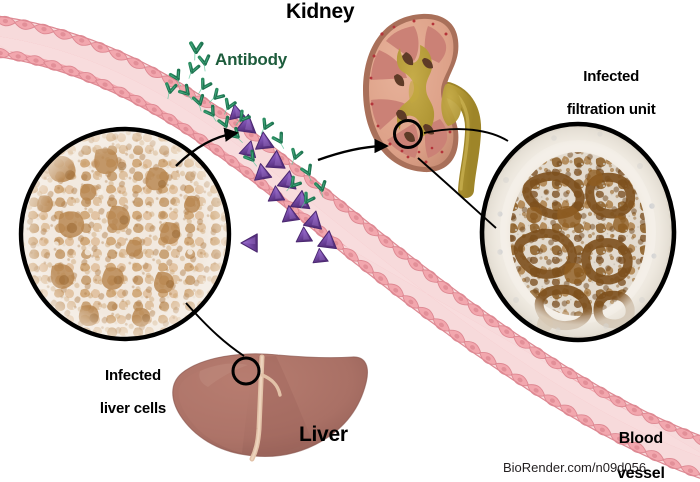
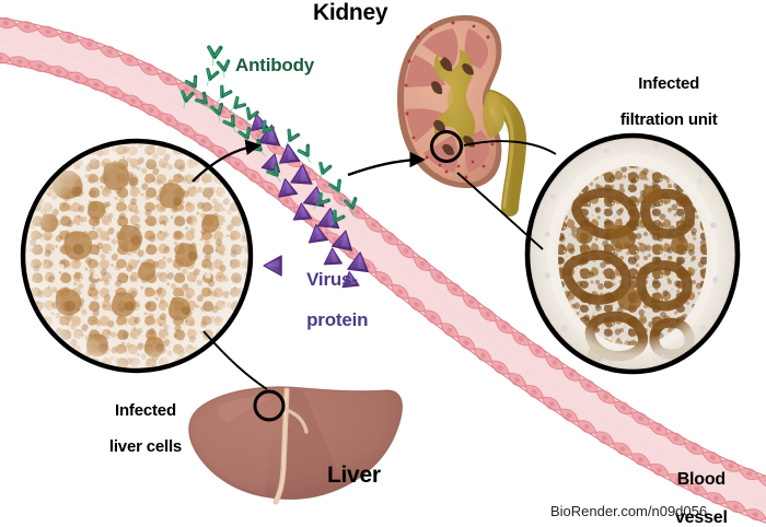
  Kidney
  Liver
  Antibody
+ Virus-
+ protein
  Infected
  filtration unit
  Infected
  liver cells
  Blood
  vessel
  BioRender.com/n09d056
